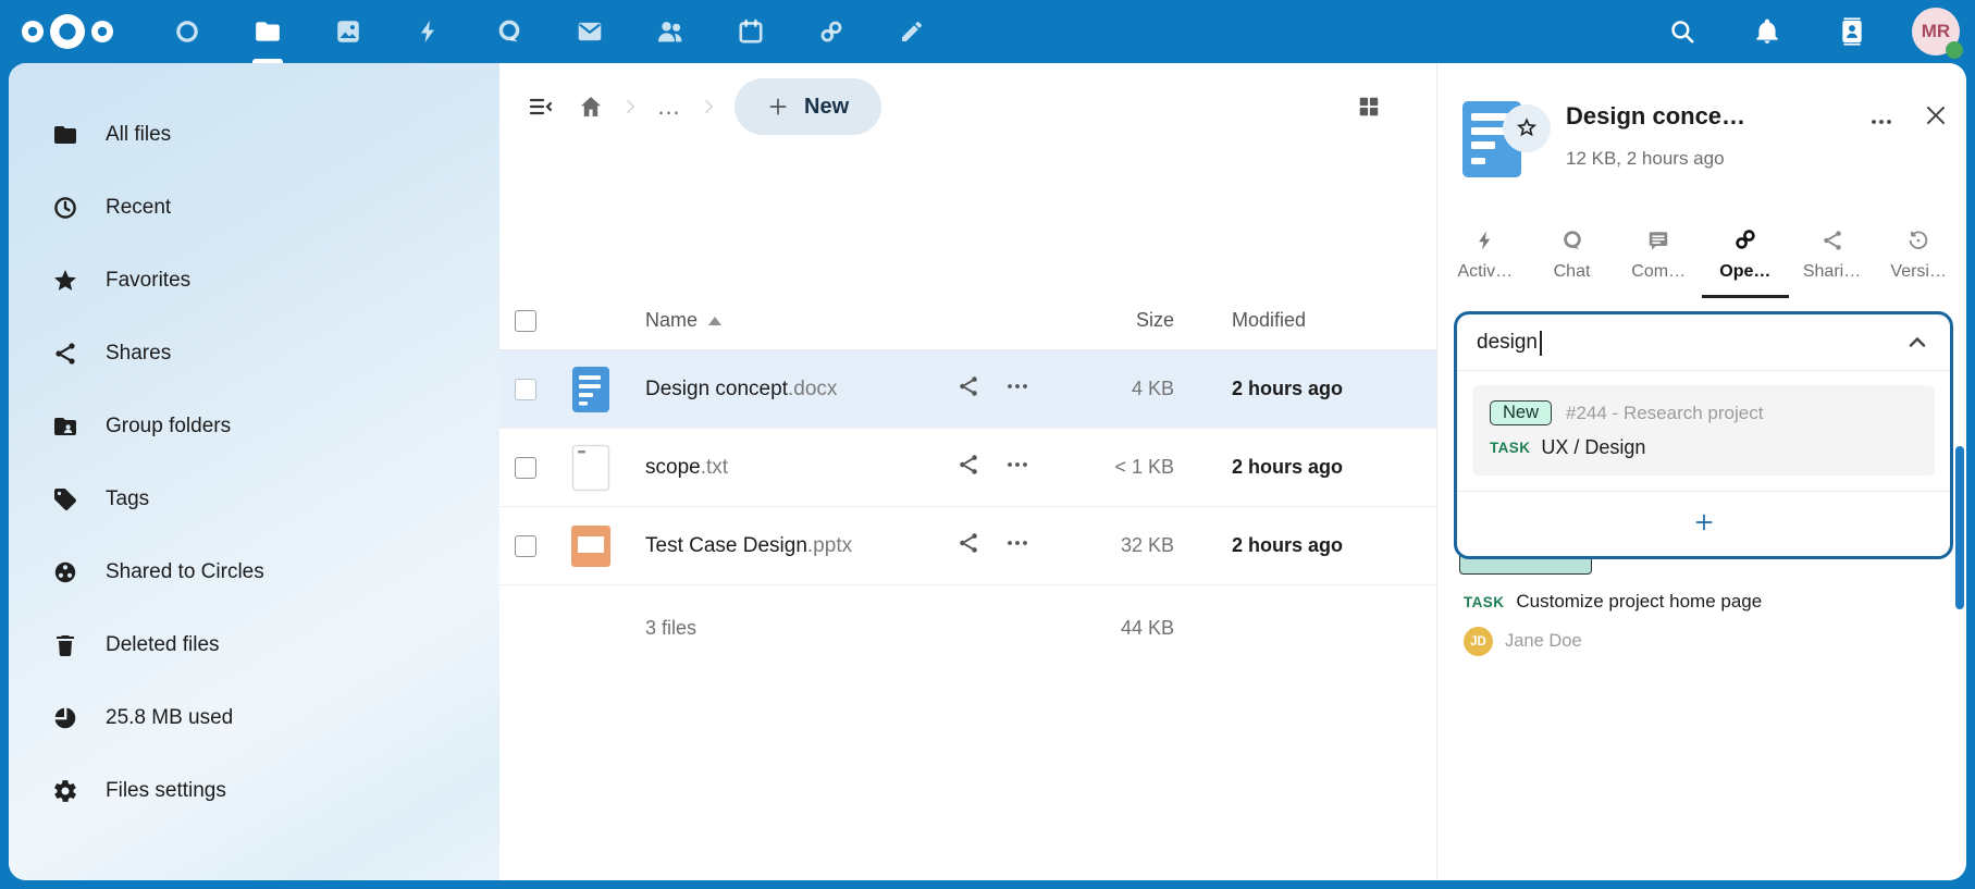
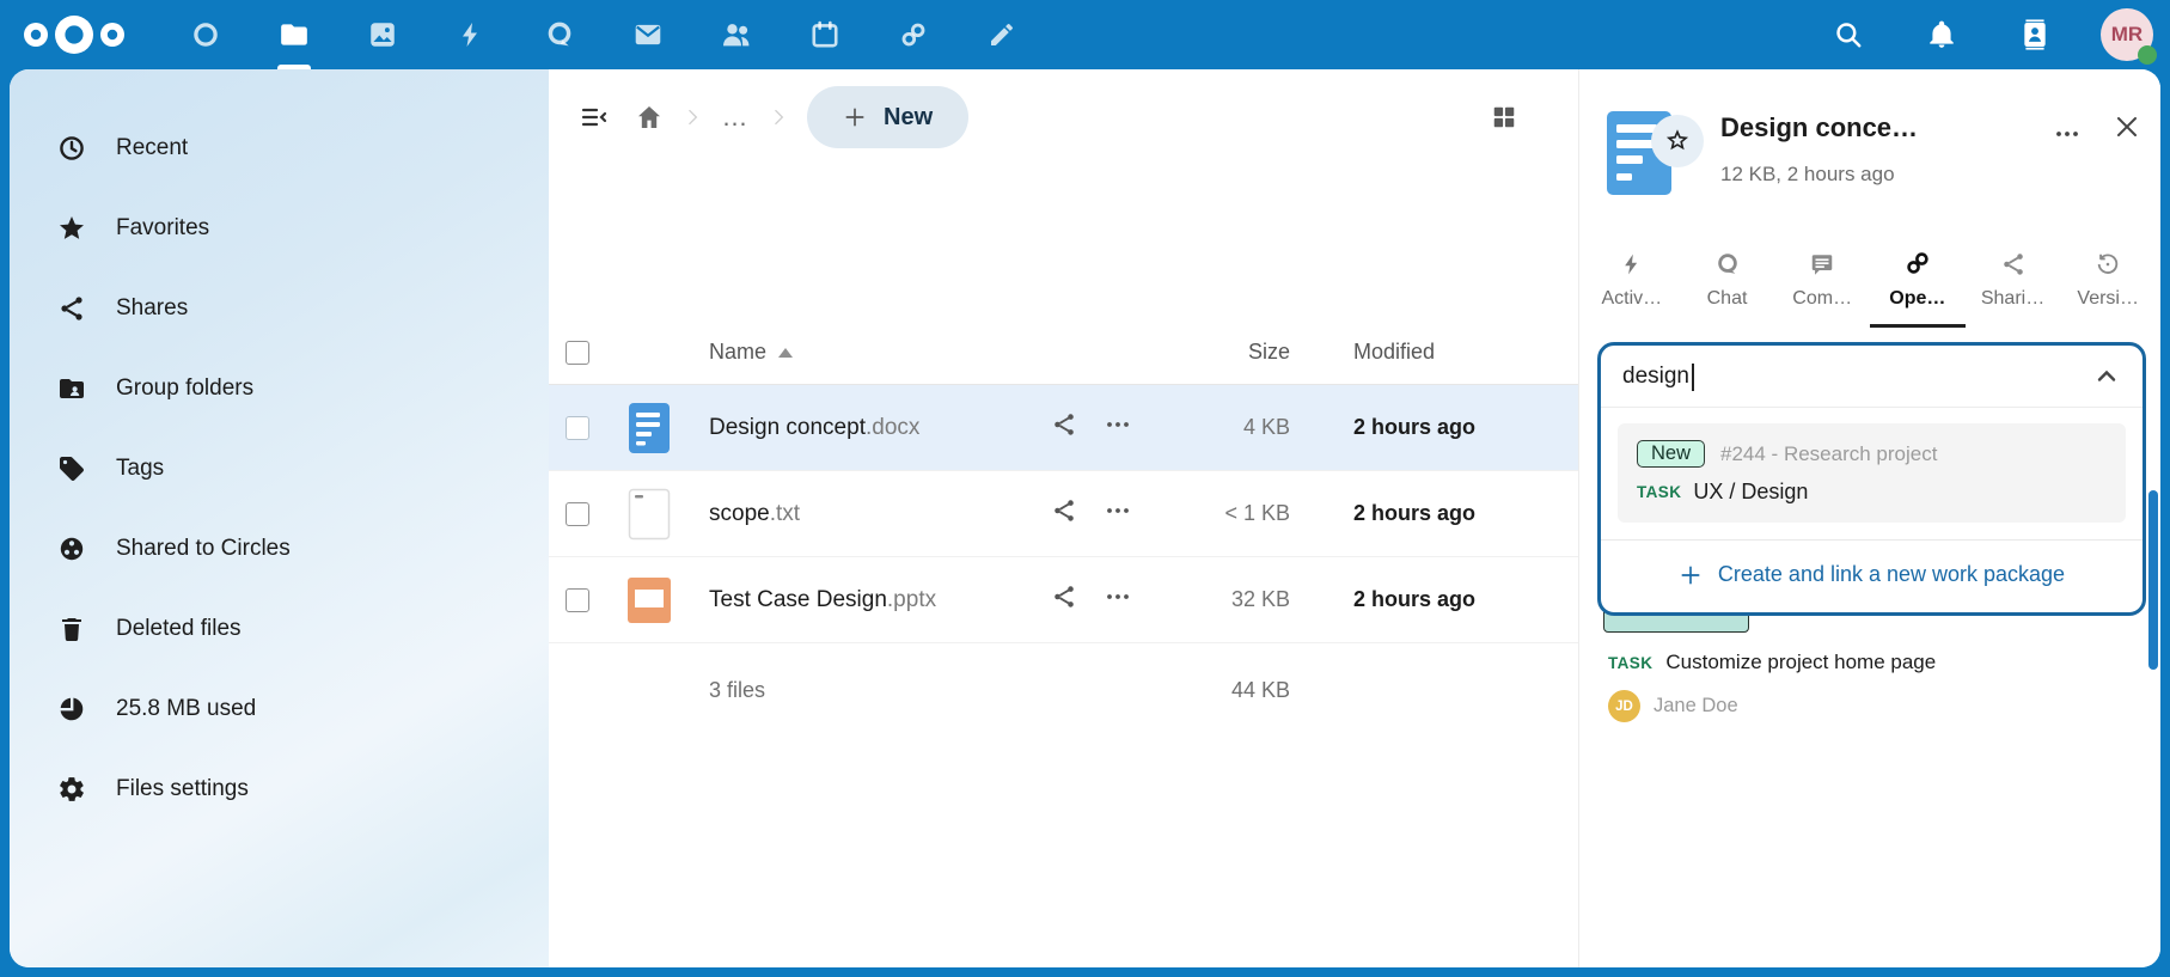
  MR
- All files
  Recent
  Favorites
  Shares
  Group folders
  Tags
  Shared to Circles
  Deleted files
  25.8 MB used
  Files settings
  …
  New
  Name
  Size
  Modified
  Design concept.docx
  4 KB
  2 hours ago
  scope.txt
  < 1 KB
  2 hours ago
  Test Case Design.pptx
  32 KB
  2 hours ago
  3 files
  44 KB
  Design conce…
  12 KB, 2 hours ago
  Activ…
  Chat
  Com…
  Ope…
  Shari…
  Versi…
  design
  New
  #244 - Research project
  TASK
  UX / Design
+ Create and link a new work package
  TASK
  Customize project home page
  JD
  Jane Doe
